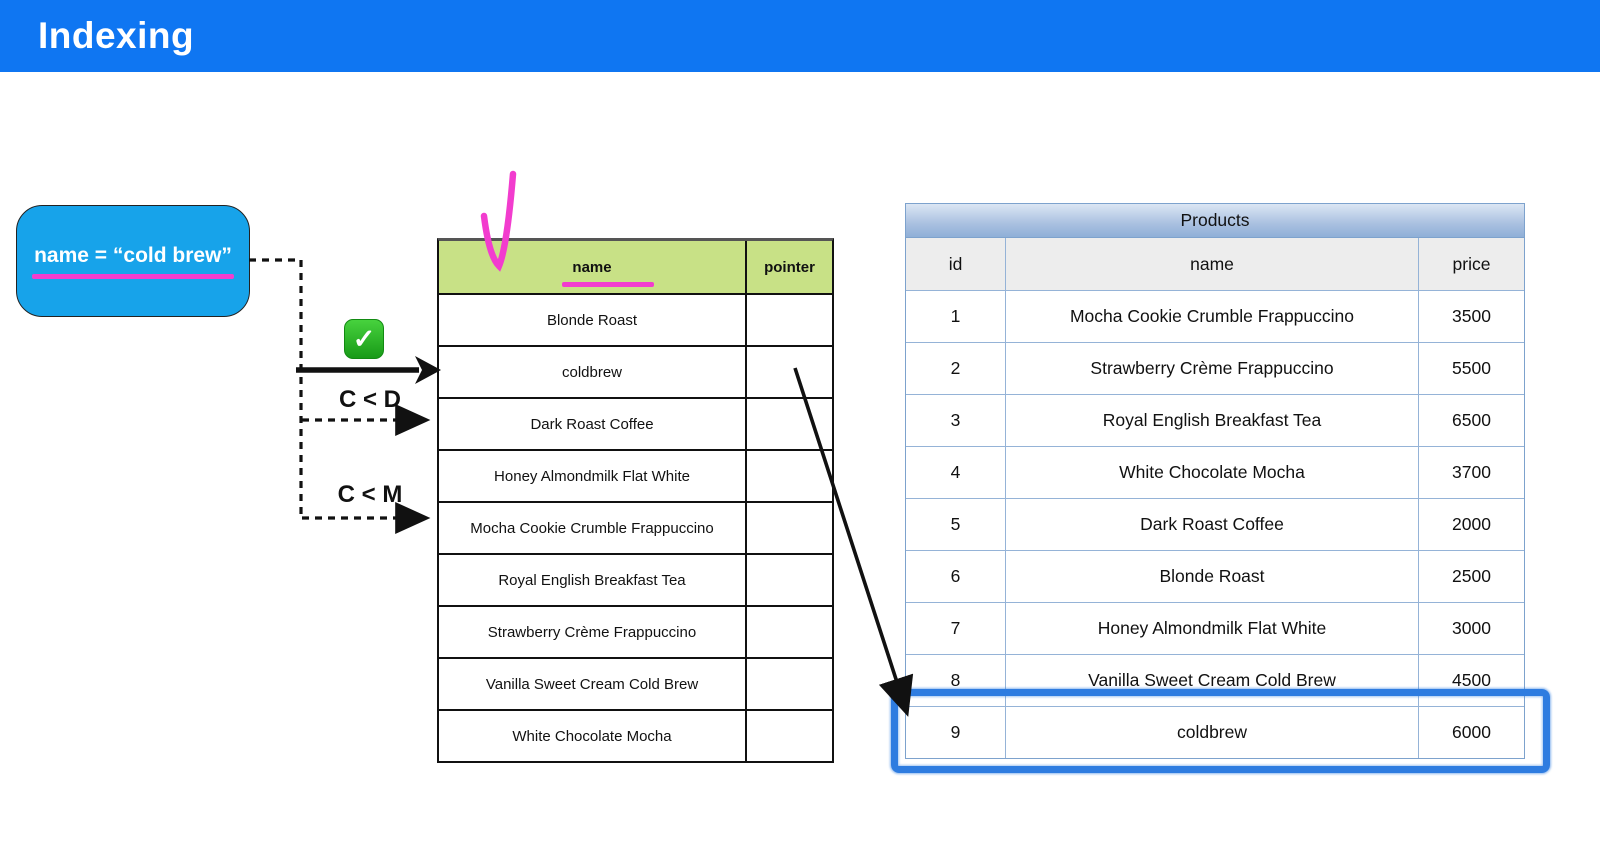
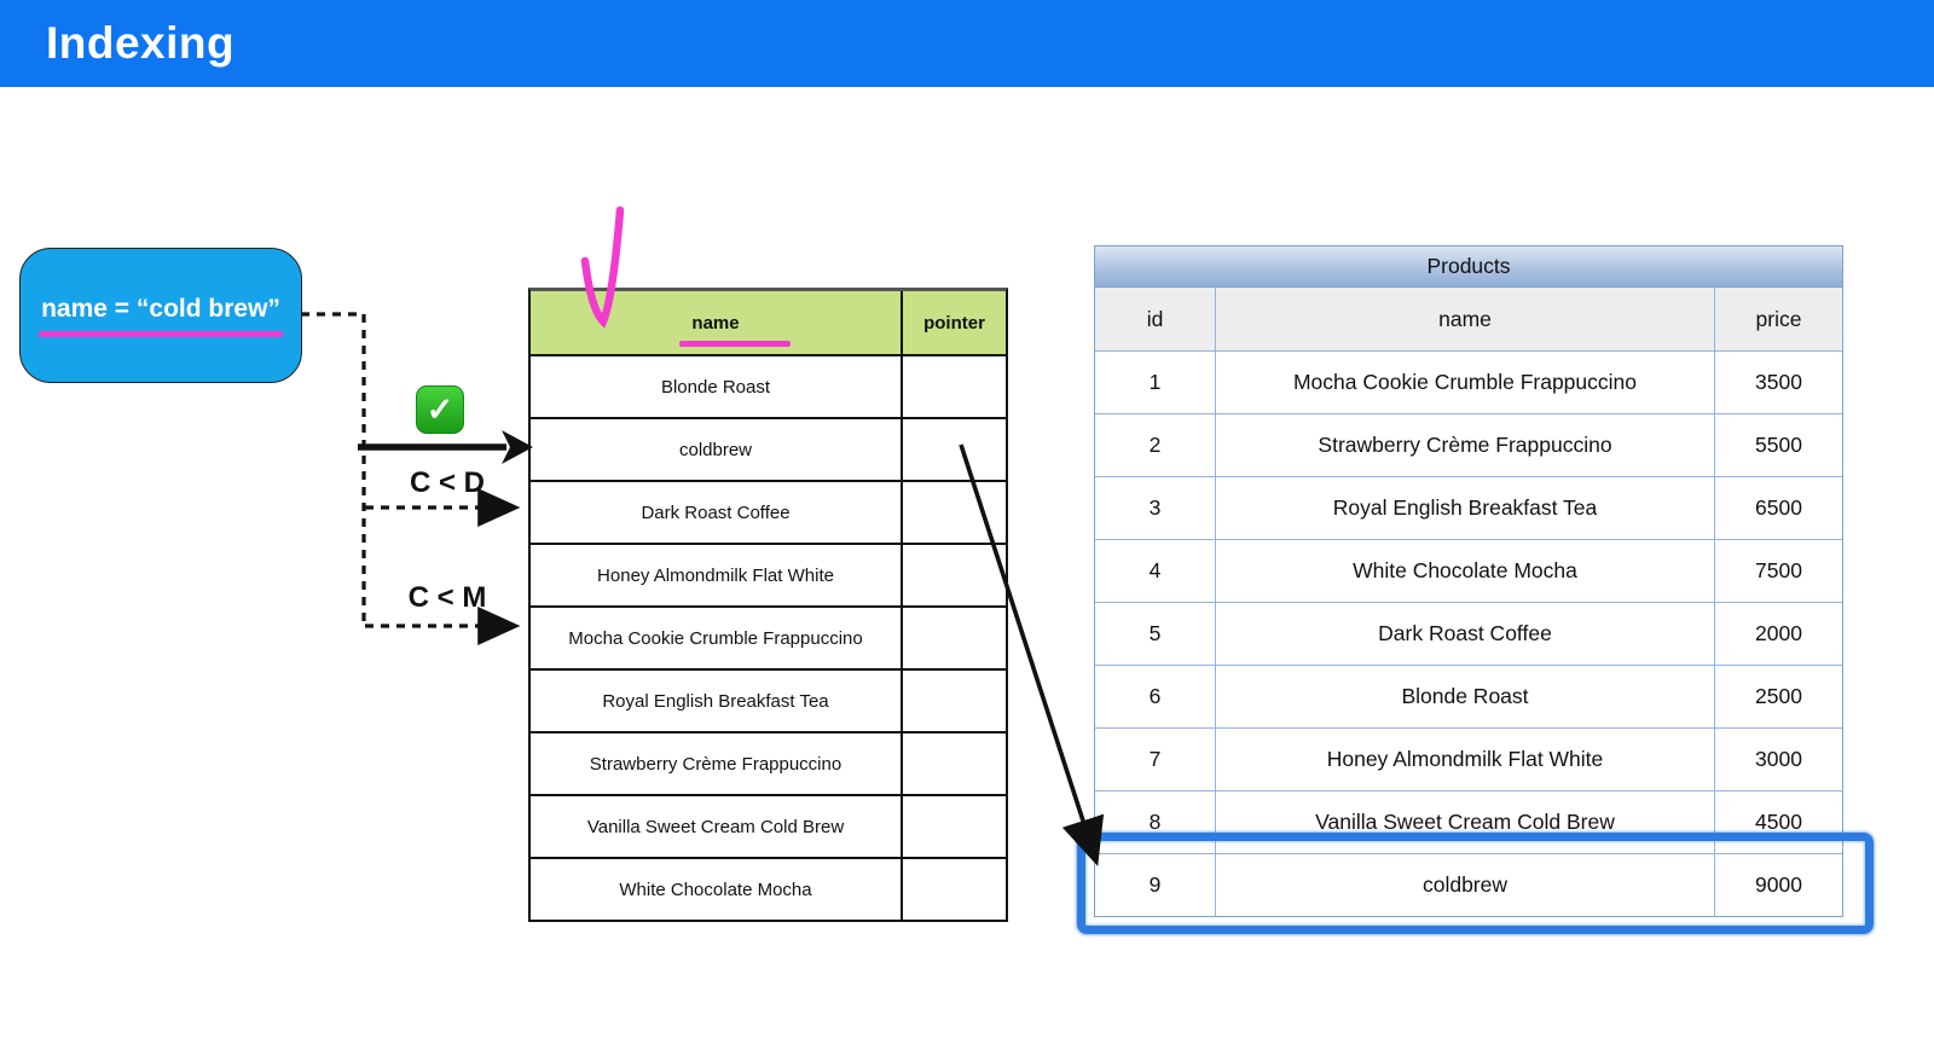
  Indexing
  name = “cold brew”
  ✓
  C < D
  C < M
  name
  pointer
  Blonde Roast
  coldbrew
  Dark Roast Coffee
  Honey Almondmilk Flat White
  Mocha Cookie Crumble Frappuccino
  Royal English Breakfast Tea
  Strawberry Crème Frappuccino
  Vanilla Sweet Cream Cold Brew
  White Chocolate Mocha
  Products
  id
  name
  price
  1
  Mocha Cookie Crumble Frappuccino
  3500
  2
  Strawberry Crème Frappuccino
  5500
  3
  Royal English Breakfast Tea
  6500
  4
  White Chocolate Mocha
- 3700
+ 7500
  5
  Dark Roast Coffee
  2000
  6
  Blonde Roast
  2500
  7
  Honey Almondmilk Flat White
  3000
  8
  Vanilla Sweet Cream Cold Brew
  4500
  9
  coldbrew
- 6000
+ 9000
